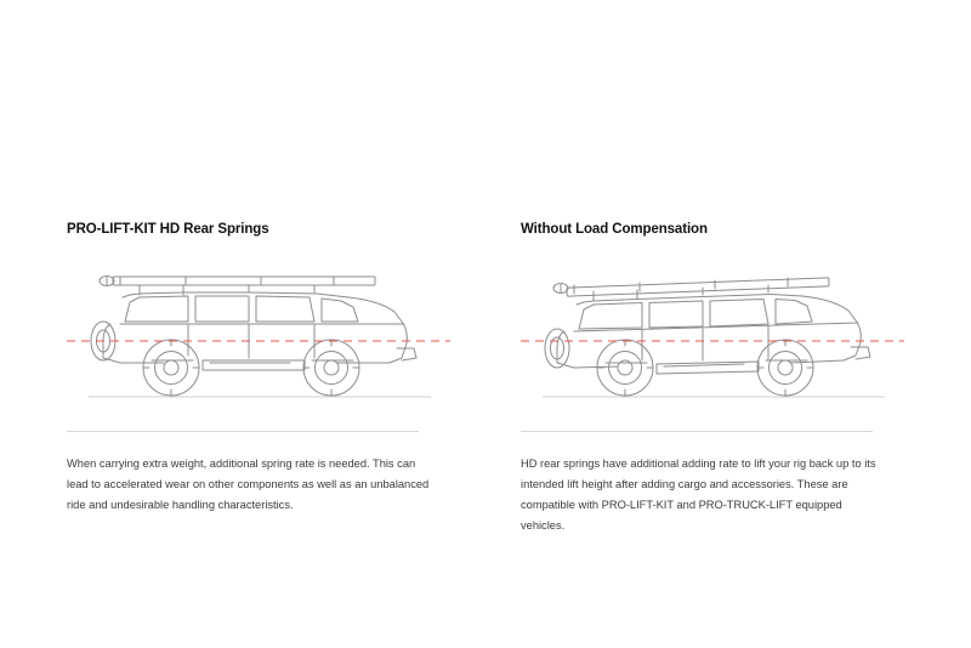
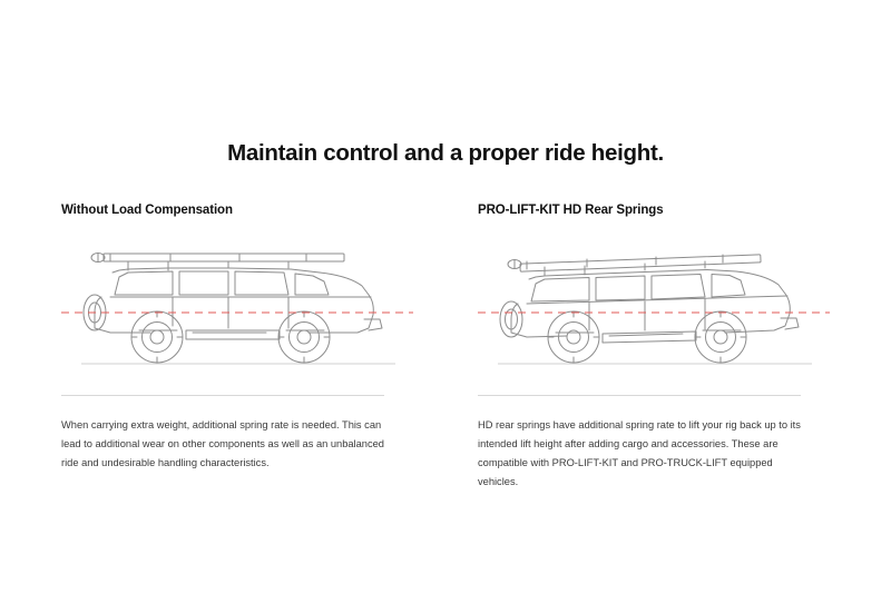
+ Maintain control and a proper ride height.
- PRO-LIFT-KIT HD Rear Springs
+ Without Load Compensation
- When carrying extra weight, additional spring rate is needed. This can lead to accelerated wear on other components as well as an unbalanced ride and undesirable handling characteristics.
+ When carrying extra weight, additional spring rate is needed. This can lead to additional wear on other components as well as an unbalanced ride and undesirable handling characteristics.
- Without Load Compensation
+ PRO-LIFT-KIT HD Rear Springs
- HD rear springs have additional adding rate to lift your rig back up to its intended lift height after adding cargo and accessories. These are compatible with PRO-LIFT-KIT and PRO-TRUCK-LIFT equipped vehicles.
+ HD rear springs have additional spring rate to lift your rig back up to its intended lift height after adding cargo and accessories. These are compatible with PRO-LIFT-KIT and PRO-TRUCK-LIFT equipped vehicles.
